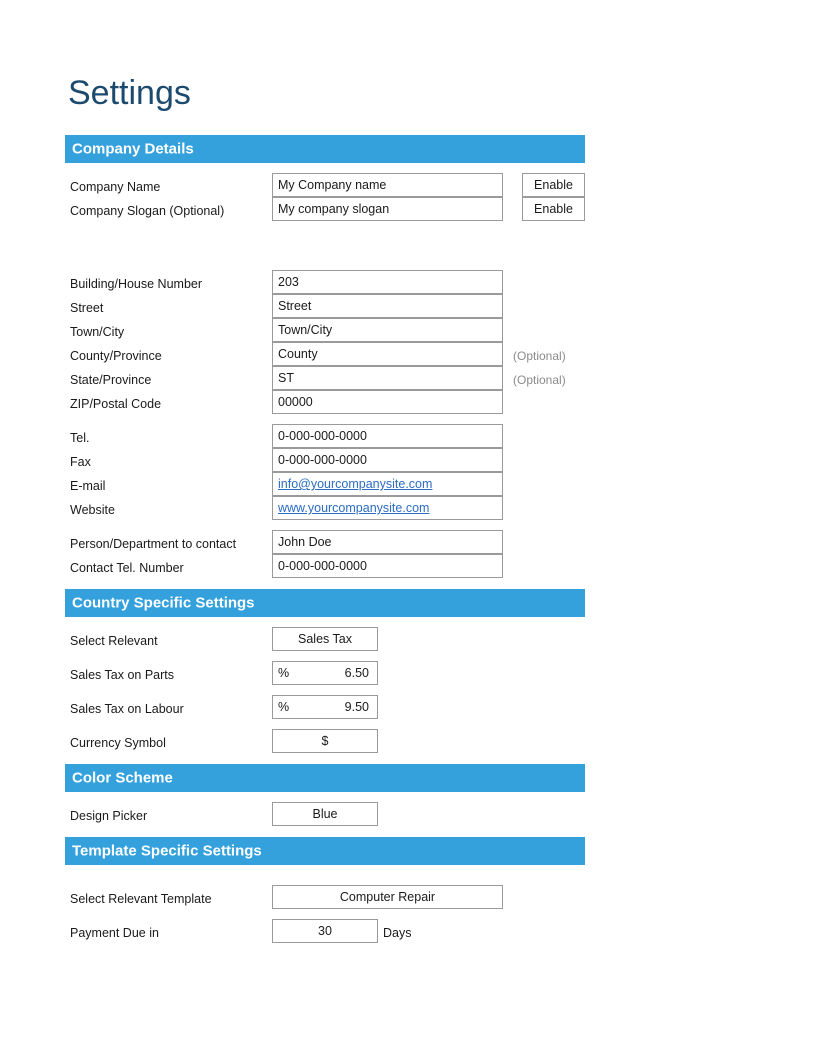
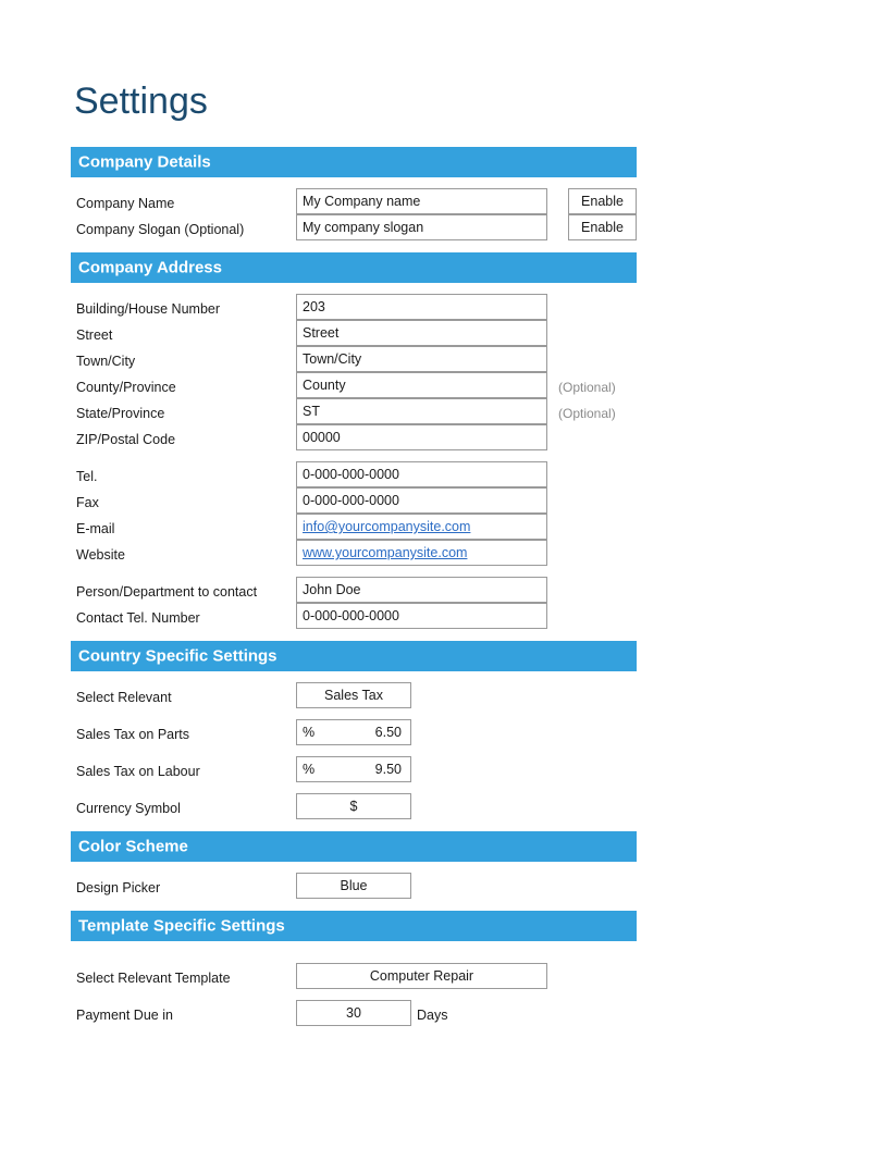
  Settings
  Company Details
  Company Name
  My Company name
  Enable
  Company Slogan (Optional)
  My company slogan
  Enable
+ Company Address
  Building/House Number
  203
  Street
  Street
  Town/City
  Town/City
  County/Province
  County
  (Optional)
  State/Province
  ST
  (Optional)
  ZIP/Postal Code
  00000
  Tel.
  0-000-000-0000
  Fax
  0-000-000-0000
  E-mail
  info@yourcompanysite.com
  Website
  www.yourcompanysite.com
  Person/Department to contact
  John Doe
  Contact Tel. Number
  0-000-000-0000
  Country Specific Settings
  Select Relevant
  Sales Tax
  Sales Tax on Parts
  %
  6.50
  Sales Tax on Labour
  %
  9.50
  Currency Symbol
  $
  Color Scheme
  Design Picker
  Blue
  Template Specific Settings
  Select Relevant Template
  Computer Repair
  Payment Due in
  30
  Days
